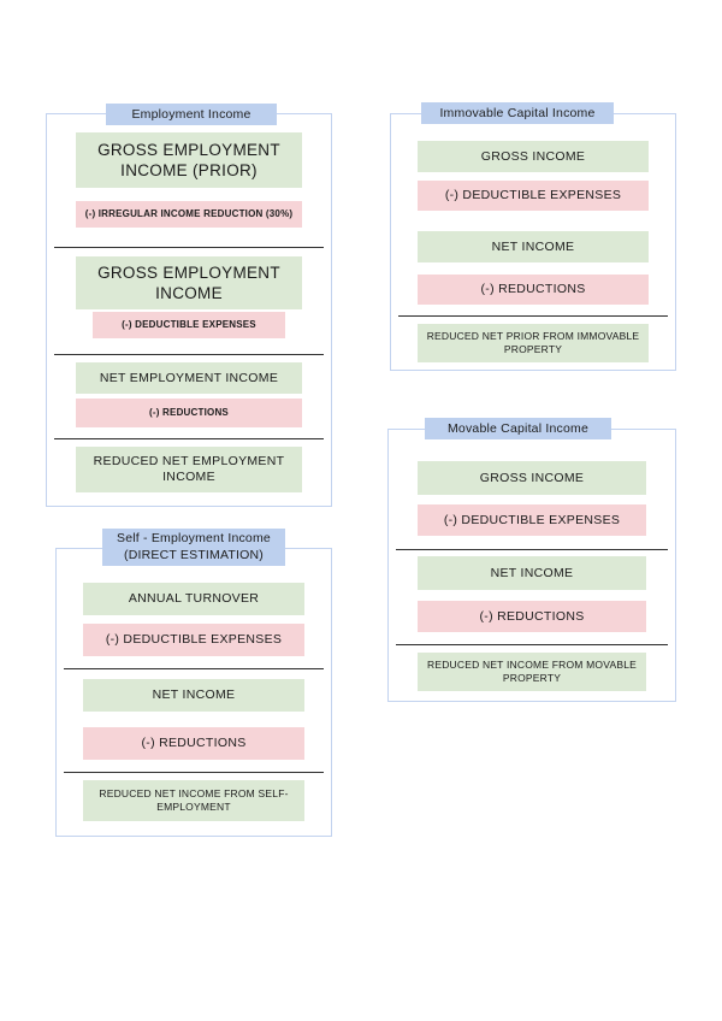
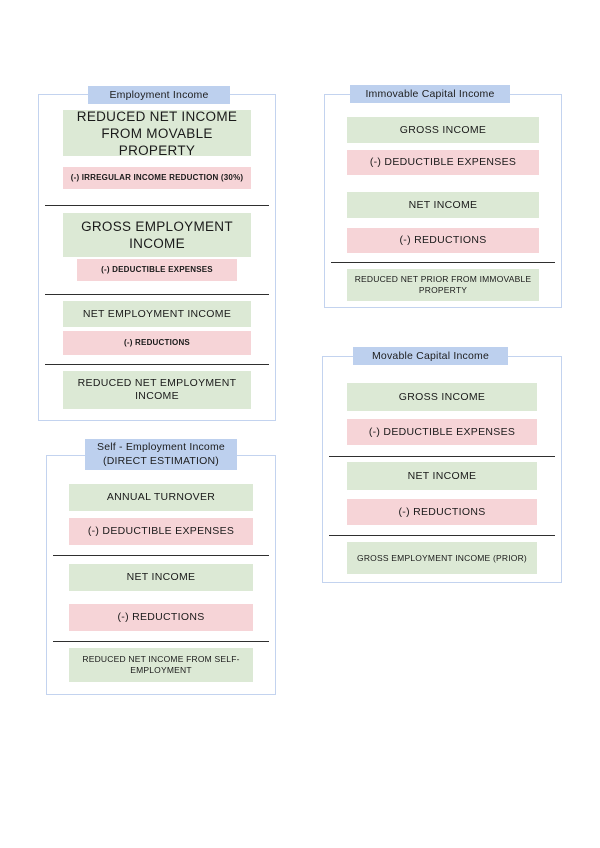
- GROSS EMPLOYMENT INCOME (PRIOR)
+ REDUCED NET INCOME FROM MOVABLE PROPERTY
  (-) IRREGULAR INCOME REDUCTION (30%)
  GROSS EMPLOYMENT INCOME
  (-) DEDUCTIBLE EXPENSES
  NET EMPLOYMENT INCOME
  (-) REDUCTIONS
  REDUCED NET EMPLOYMENT INCOME
  Employment Income
  ANNUAL TURNOVER
  (-) DEDUCTIBLE EXPENSES
  NET INCOME
  (-) REDUCTIONS
  REDUCED NET INCOME FROM SELF-EMPLOYMENT
  Self - Employment Income
  (DIRECT ESTIMATION)
  GROSS INCOME
  (-) DEDUCTIBLE EXPENSES
  NET INCOME
  (-) REDUCTIONS
  REDUCED NET PRIOR FROM IMMOVABLE PROPERTY
  Immovable Capital Income
  GROSS INCOME
  (-) DEDUCTIBLE EXPENSES
  NET INCOME
  (-) REDUCTIONS
- REDUCED NET INCOME FROM MOVABLE PROPERTY
+ GROSS EMPLOYMENT INCOME (PRIOR)
  Movable Capital Income
